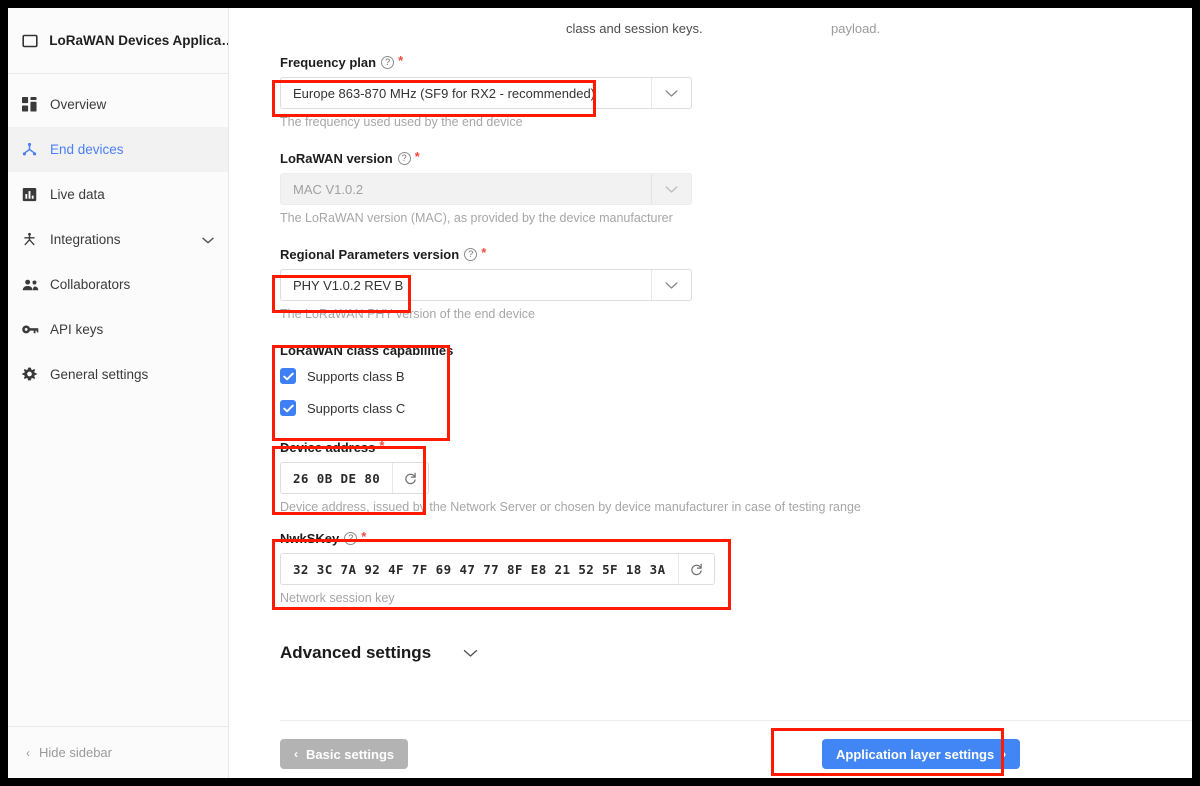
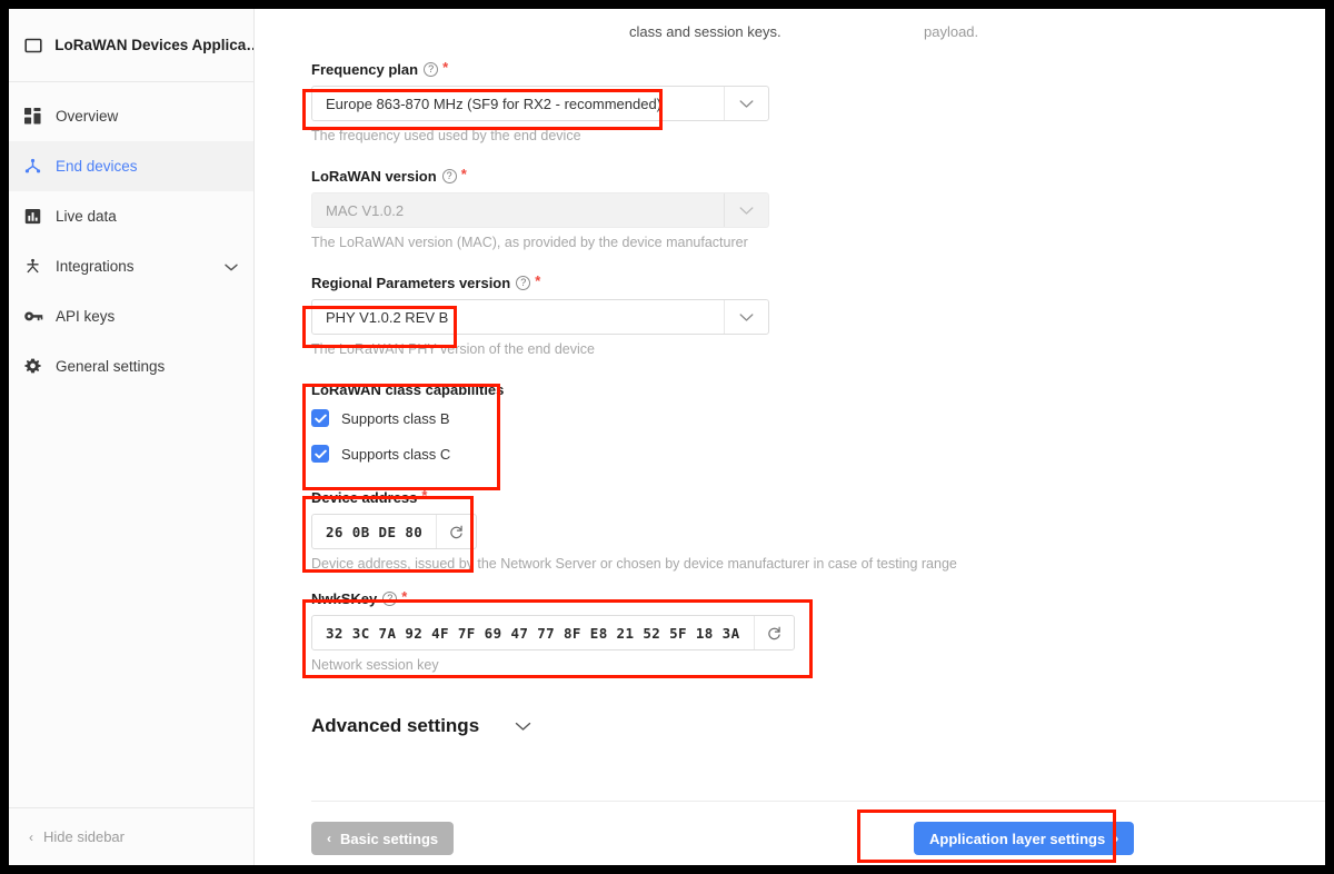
  LoRaWAN Devices Applica…
  Overview
  End devices
  Live data
  Integrations
- Collaborators
  API keys
  General settings
  ‹
  Hide sidebar
  class and session keys.
  payload.
  Frequency plan
  ?
  *
  Europe 863-870 MHz (SF9 for RX2 - recommended)
  The frequency used used by the end device
  LoRaWAN version
  ?
  *
  MAC V1.0.2
  The LoRaWAN version (MAC), as provided by the device manufacturer
  Regional Parameters version
  ?
  *
  PHY V1.0.2 REV B
  The LoRaWAN PHY version of the end device
  LoRaWAN class capabilities
  Supports class B
  Supports class C
  Device address
  *
  26 0B DE 80
  Device address, issued by the Network Server or chosen by device manufacturer in case of testing range
  NwkSKey
  ?
  *
  32 3C 7A 92 4F 7F 69 47 77 8F E8 21 52 5F 18 3A
  Network session key
  Advanced settings
  ‹
  Basic settings
  Application layer settings
  ›
